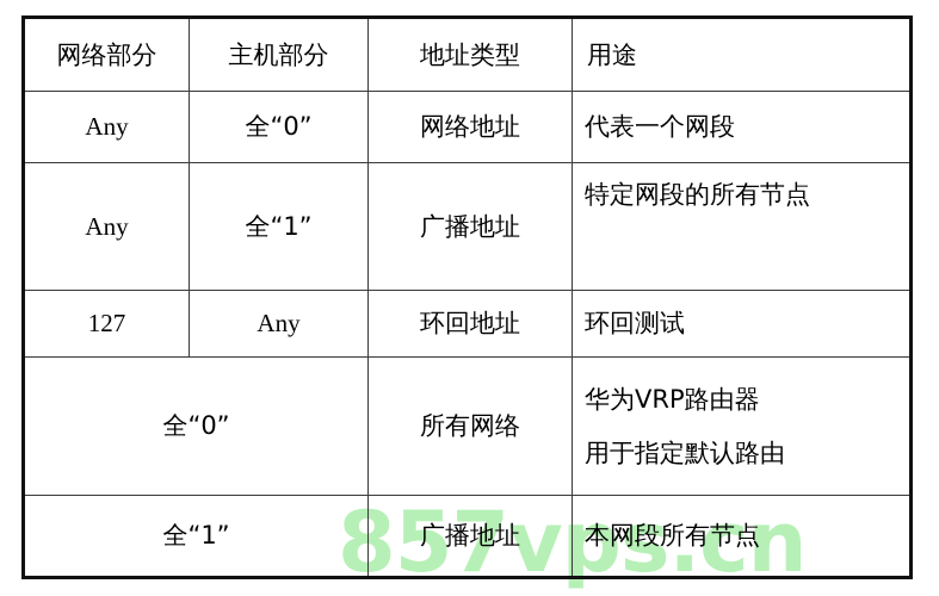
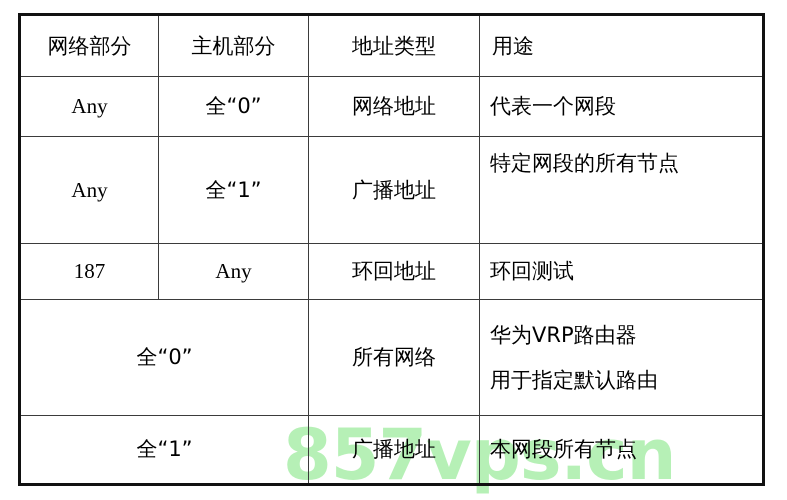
  857vps.cn
  网络部分	主机部分	地址类型	用途
  Any	全“0”	网络地址	代表一个网段
  Any	全“1”	广播地址	特定网段的所有节点
- 127	Any	环回地址	环回测试
+ 187	Any	环回地址	环回测试
  全“0”	所有网络	华为VRP路由器 用于指定默认路由
  全“1”	广播地址	本网段所有节点
